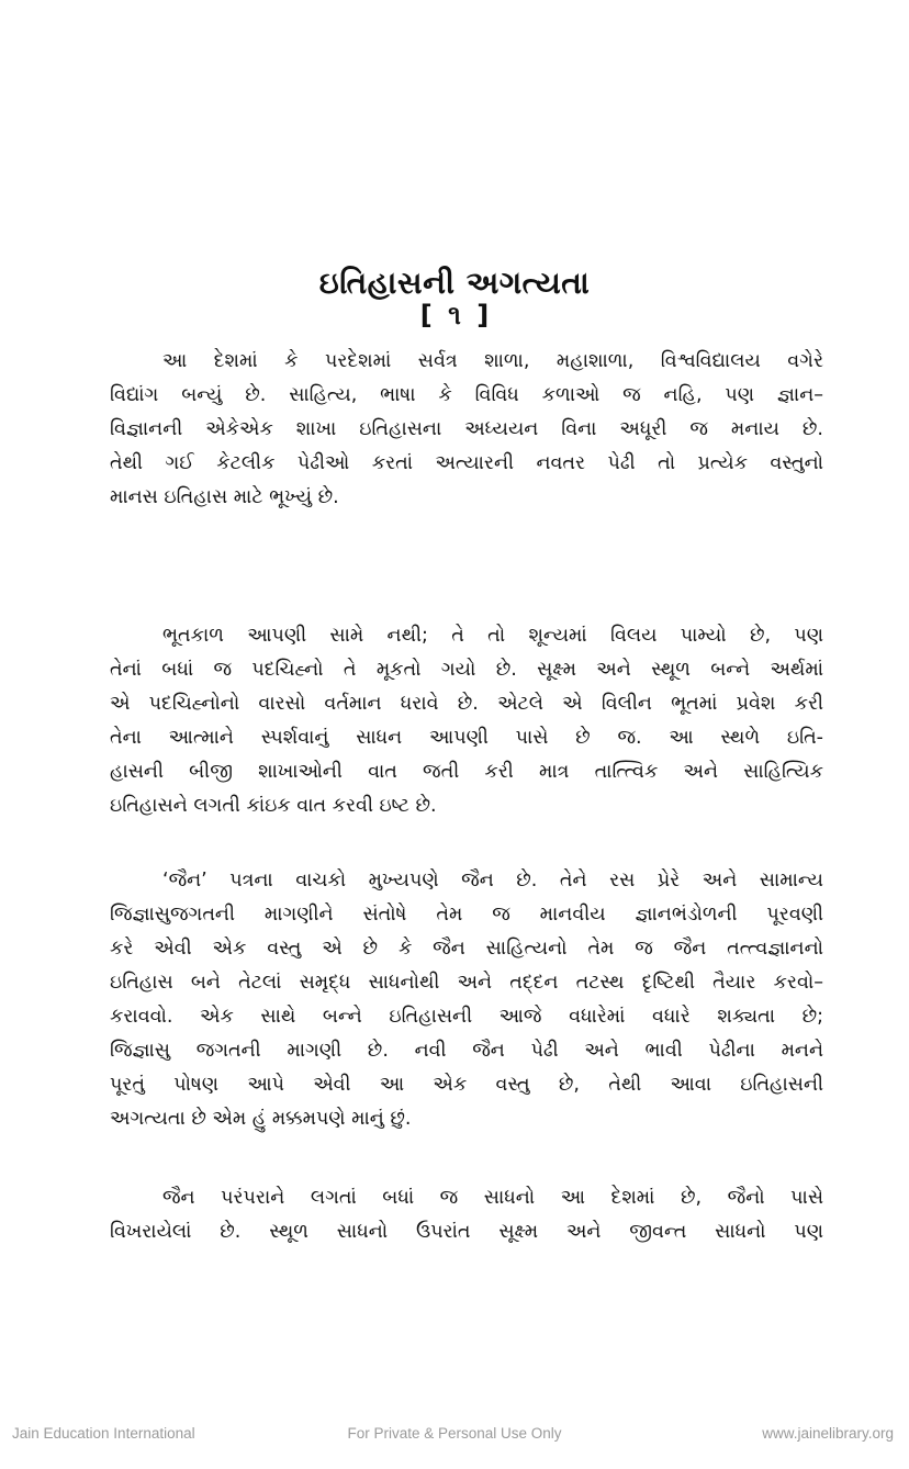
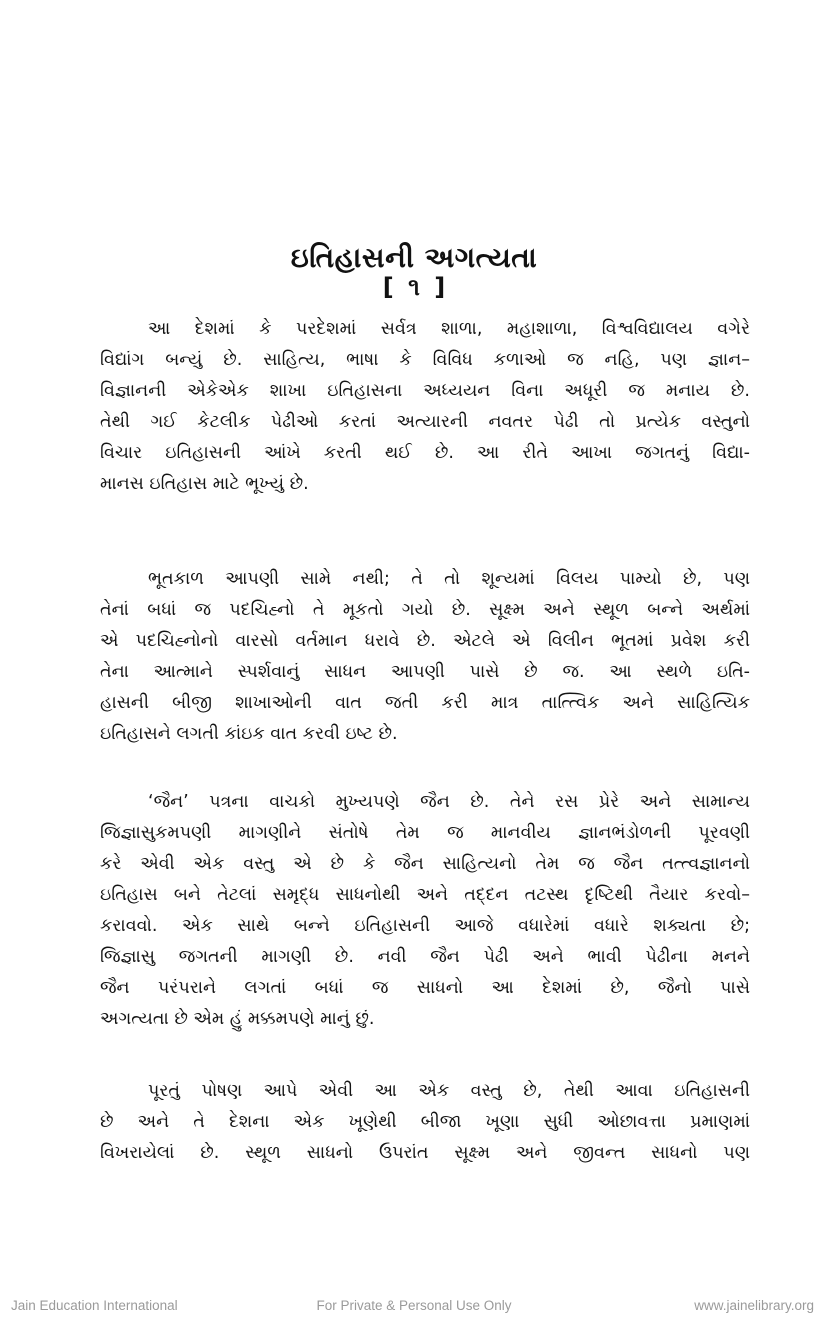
  ઇતિહાસની અગત્યતા
  [ ૧ ]
  આ દેશમાં કે પરદેશમાં સર્વત્ર શાળા, મહાશાળા, વિશ્વવિદ્યાલય વગેરે
  વિદ્યાંગ બન્યું છે. સાહિત્ય, ભાષા કે વિવિધ કળાઓ જ નહિ, પણ જ્ઞાન–
  વિજ્ઞાનની એકેએક શાખા ઇતિહાસના અધ્યયન વિના અધૂરી જ મનાય છે.
  તેથી ગઈ કેટલીક પેઢીઓ કરતાં અત્યારની નવતર પેઢી તો પ્રત્યેક વસ્તુનો
+ વિચાર ઇતિહાસની આંખે કરતી થઈ છે. આ રીતે આખા જગતનું વિદ્યા-
  માનસ ઇતિહાસ માટે ભૂખ્યું છે.
  ભૂતકાળ આપણી સામે નથી; તે તો શૂન્યમાં વિલય પામ્યો છે, પણ
  તેનાં બધાં જ પદચિહ્નો તે મૂકતો ગયો છે. સૂક્ષ્મ અને સ્થૂળ બન્ને અર્થમાં
  એ પદચિહ્નોનો વારસો વર્તમાન ધરાવે છે. એટલે એ વિલીન ભૂતમાં પ્રવેશ કરી
  તેના આત્માને સ્પર્શવાનું સાધન આપણી પાસે છે જ. આ સ્થળે ઇતિ-
  હાસની બીજી શાખાઓની વાત જતી કરી માત્ર તાત્ત્વિક અને સાહિત્યિક
  ઇતિહાસને લગતી કાંઇક વાત કરવી ઇષ્ટ છે.
  ‘જૈન’ પત્રના વાચકો મુખ્યપણે જૈન છે. તેને રસ પ્રેરે અને સામાન્ય
- જિજ્ઞાસુજગતની માગણીને સંતોષે તેમ જ માનવીય જ્ઞાનભંડોળની પૂરવણી
+ જિજ્ઞાસુકમપણી માગણીને સંતોષે તેમ જ માનવીય જ્ઞાનભંડોળની પૂરવણી
  કરે એવી એક વસ્તુ એ છે કે જૈન સાહિત્યનો તેમ જ જૈન તત્ત્વજ્ઞાનનો
  ઇતિહાસ બને તેટલાં સમૃદ્ધ સાધનોથી અને તદ્દન તટસ્થ દૃષ્ટિથી તૈયાર કરવો–
  કરાવવો. એક સાથે બન્ને ઇતિહાસની આજે વધારેમાં વધારે શક્યતા છે;
  જિજ્ઞાસુ જગતની માગણી છે. નવી જૈન પેઢી અને ભાવી પેઢીના મનને
- પૂરતું પોષણ આપે એવી આ એક વસ્તુ છે, તેથી આવા ઇતિહાસની
+ જૈન પરંપરાને લગતાં બધાં જ સાધનો આ દેશમાં છે, જૈનો પાસે
  અગત્યતા છે એમ હું મક્કમપણે માનું છું.
- જૈન પરંપરાને લગતાં બધાં જ સાધનો આ દેશમાં છે, જૈનો પાસે
+ પૂરતું પોષણ આપે એવી આ એક વસ્તુ છે, તેથી આવા ઇતિહાસની
+ છે અને તે દેશના એક ખૂણેથી બીજા ખૂણા સુધી ઓછાવત્તા પ્રમાણમાં
  વિખરાયેલાં છે. સ્થૂળ સાધનો ઉપરાંત સૂક્ષ્મ અને જીવન્ત સાધનો પણ
  Jain Education International
  For Private & Personal Use Only
  www.jainelibrary.org
